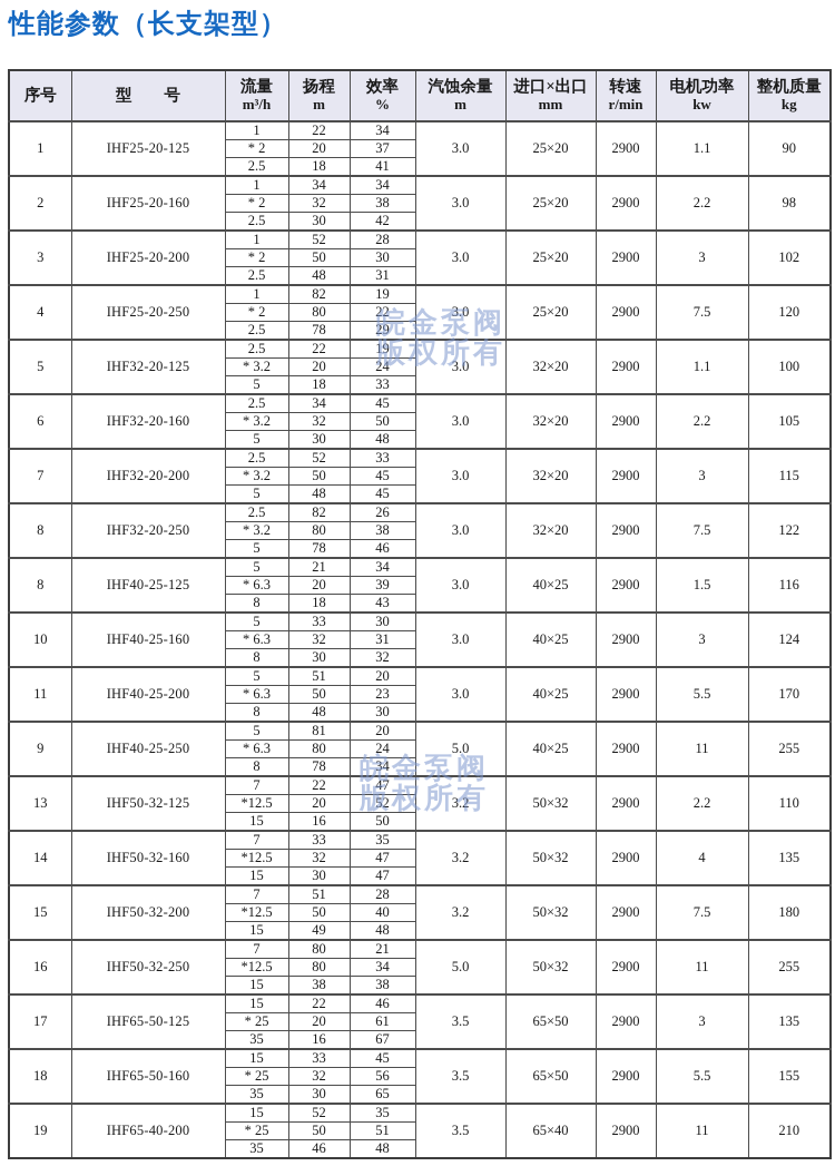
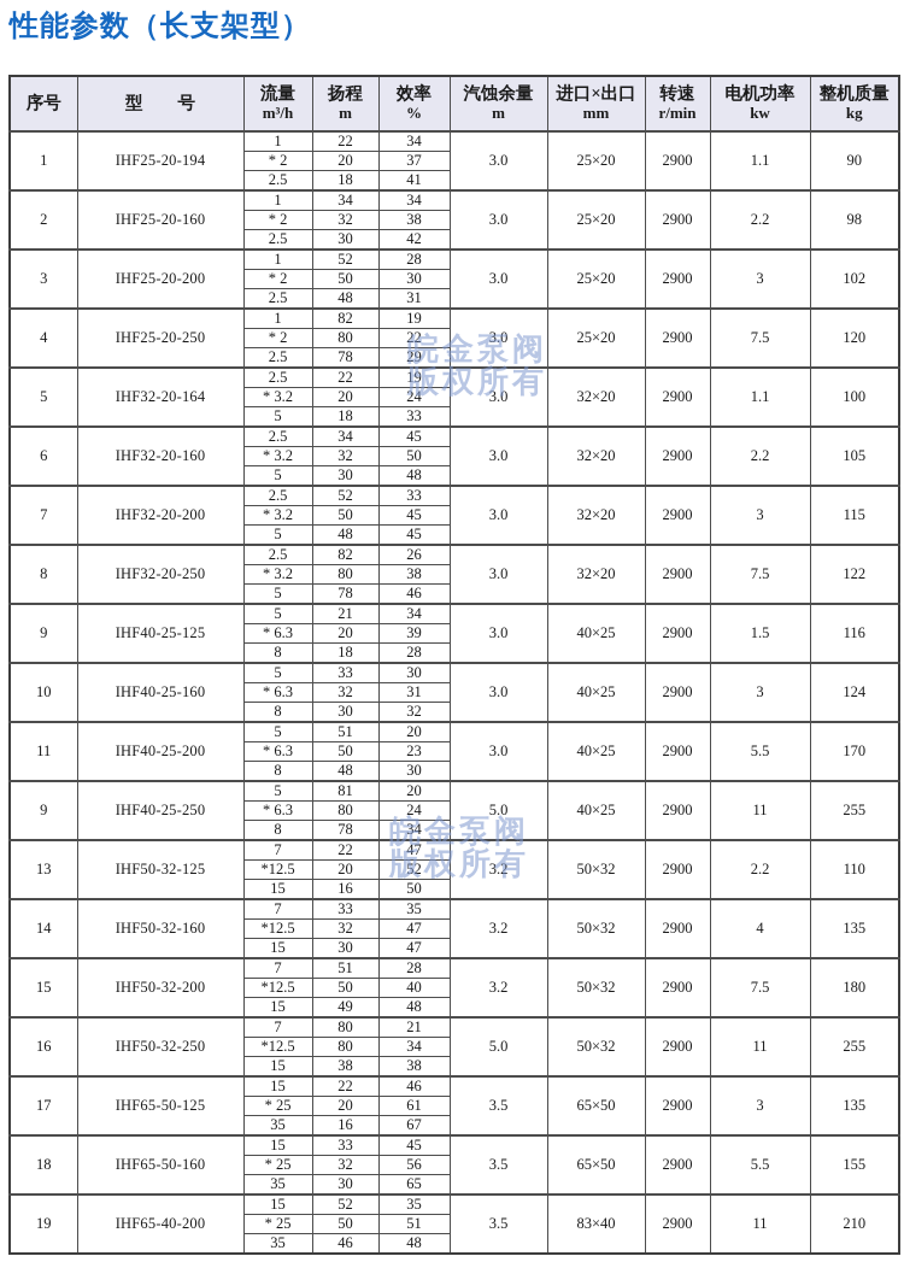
  性能参数（长支架型）
  序号	型 号	流量m³/h	扬程m	效率%	汽蚀余量m	进口×出口mm	转速r/min	电机功率kw	整机质量kg
- 1	IHF25-20-125	1	22	34	3.0	25×20	2900	1.1	90
+ 1	IHF25-20-194	1	22	34	3.0	25×20	2900	1.1	90
  * 2	20	37
  2.5	18	41
  2	IHF25-20-160	1	34	34	3.0	25×20	2900	2.2	98
  * 2	32	38
  2.5	30	42
  3	IHF25-20-200	1	52	28	3.0	25×20	2900	3	102
  * 2	50	30
  2.5	48	31
  4	IHF25-20-250	1	82	19	3.0	25×20	2900	7.5	120
  * 2	80	22
  2.5	78	29
- 5	IHF32-20-125	2.5	22	19	3.0	32×20	2900	1.1	100
+ 5	IHF32-20-164	2.5	22	19	3.0	32×20	2900	1.1	100
  * 3.2	20	24
  5	18	33
  6	IHF32-20-160	2.5	34	45	3.0	32×20	2900	2.2	105
  * 3.2	32	50
  5	30	48
  7	IHF32-20-200	2.5	52	33	3.0	32×20	2900	3	115
  * 3.2	50	45
  5	48	45
  8	IHF32-20-250	2.5	82	26	3.0	32×20	2900	7.5	122
  * 3.2	80	38
  5	78	46
- 8	IHF40-25-125	5	21	34	3.0	40×25	2900	1.5	116
+ 9	IHF40-25-125	5	21	34	3.0	40×25	2900	1.5	116
  * 6.3	20	39
- 8	18	43
+ 8	18	28
  10	IHF40-25-160	5	33	30	3.0	40×25	2900	3	124
  * 6.3	32	31
  8	30	32
  11	IHF40-25-200	5	51	20	3.0	40×25	2900	5.5	170
  * 6.3	50	23
  8	48	30
  9	IHF40-25-250	5	81	20	5.0	40×25	2900	11	255
  * 6.3	80	24
  8	78	34
  13	IHF50-32-125	7	22	47	3.2	50×32	2900	2.2	110
  *12.5	20	52
  15	16	50
  14	IHF50-32-160	7	33	35	3.2	50×32	2900	4	135
  *12.5	32	47
  15	30	47
  15	IHF50-32-200	7	51	28	3.2	50×32	2900	7.5	180
  *12.5	50	40
  15	49	48
  16	IHF50-32-250	7	80	21	5.0	50×32	2900	11	255
  *12.5	80	34
  15	38	38
  17	IHF65-50-125	15	22	46	3.5	65×50	2900	3	135
  * 25	20	61
  35	16	67
  18	IHF65-50-160	15	33	45	3.5	65×50	2900	5.5	155
  * 25	32	56
  35	30	65
- 19	IHF65-40-200	15	52	35	3.5	65×40	2900	11	210
+ 19	IHF65-40-200	15	52	35	3.5	83×40	2900	11	210
  * 25	50	51
  35	46	48
  皖金泵阀
  版权所有
  皖金泵阀
  版权所有
